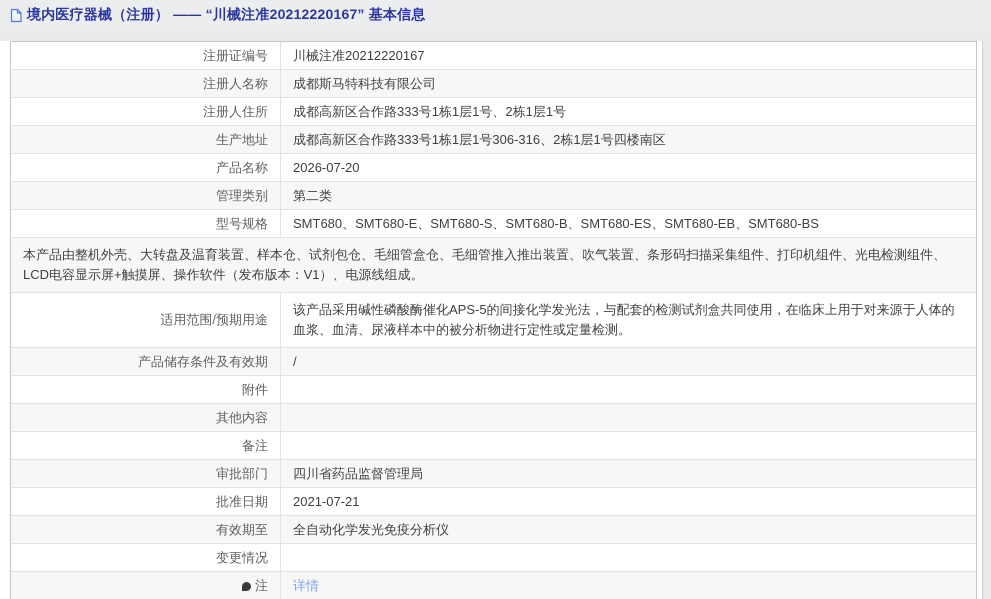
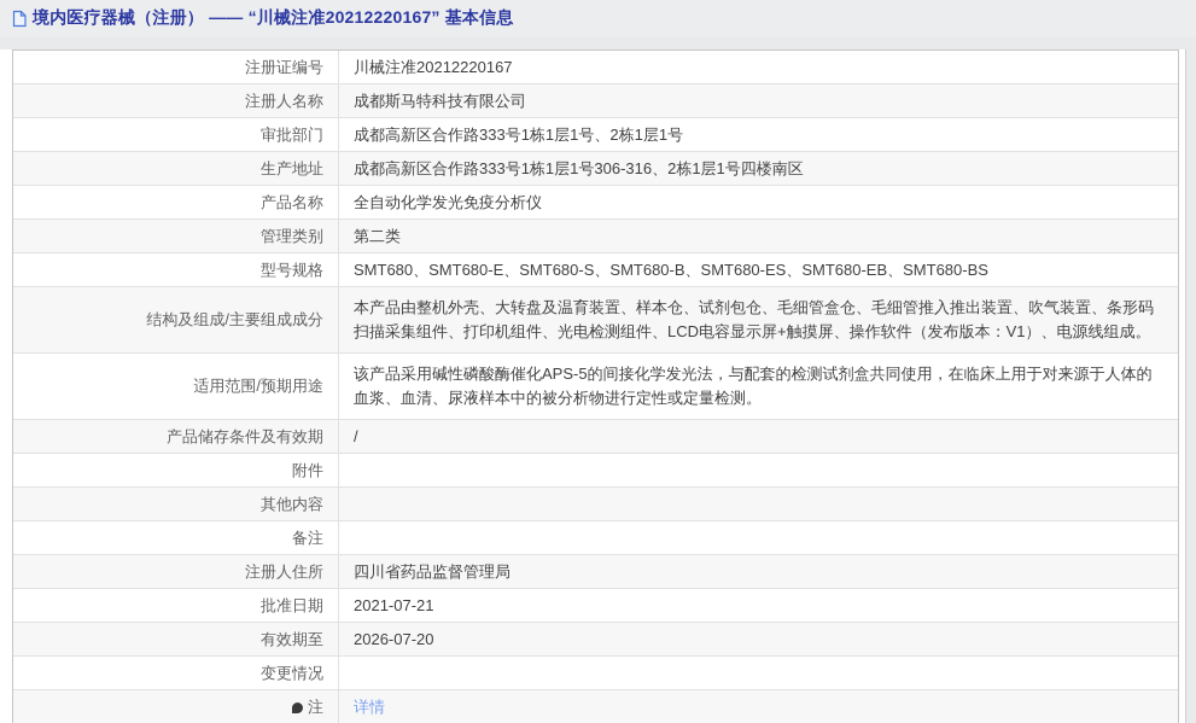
  境内医疗器械（注册） —— “川械注准20212220167” 基本信息
  注册证编号
  川械注准20212220167
  注册人名称
  成都斯马特科技有限公司
- 注册人住所
+ 审批部门
  成都高新区合作路333号1栋1层1号、2栋1层1号
  生产地址
  成都高新区合作路333号1栋1层1号306-316、2栋1层1号四楼南区
  产品名称
- 2026-07-20
+ 全自动化学发光免疫分析仪
  管理类别
  第二类
  型号规格
  SMT680、SMT680-E、SMT680-S、SMT680-B、SMT680-ES、SMT680-EB、SMT680-BS
+ 结构及组成/主要组成成分
  本产品由整机外壳、大转盘及温育装置、样本仓、试剂包仓、毛细管盒仓、毛细管推入推出装置、吹气装置、条形码扫描采集组件、打印机组件、光电检测组件、LCD电容显示屏+触摸屏、操作软件（发布版本：V1）、电源线组成。
  适用范围/预期用途
  该产品采用碱性磷酸酶催化APS-5的间接化学发光法，与配套的检测试剂盒共同使用，在临床上用于对来源于人体的血浆、血清、尿液样本中的被分析物进行定性或定量检测。
  产品储存条件及有效期
  /
  附件
  其他内容
  备注
- 审批部门
+ 注册人住所
  四川省药品监督管理局
  批准日期
  2021-07-21
  有效期至
- 全自动化学发光免疫分析仪
+ 2026-07-20
  变更情况
  注
  详情
